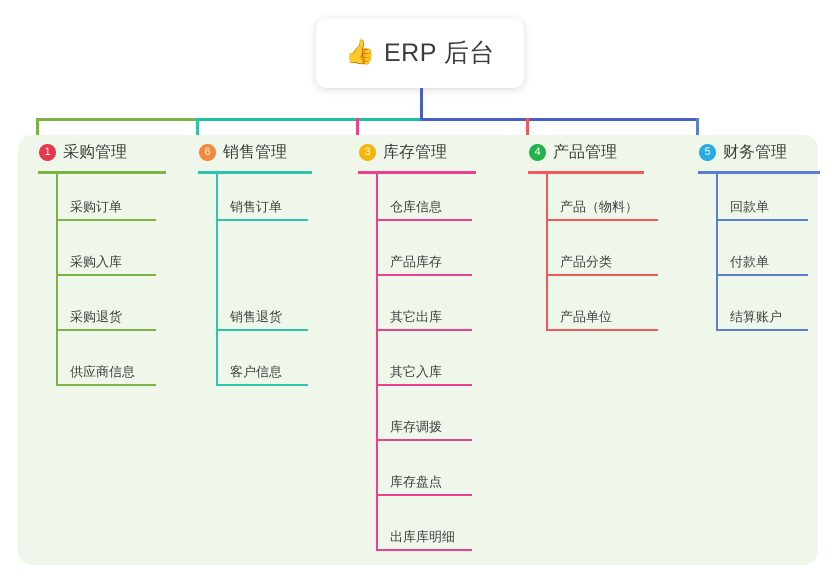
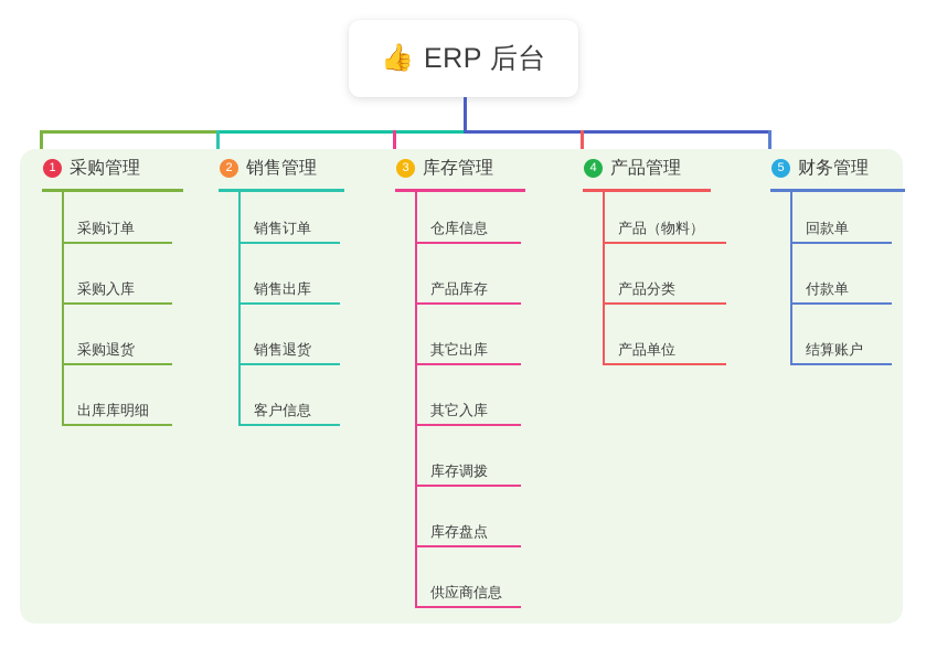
  👍
  ERP 后台
  1
  采购管理
  采购订单
  采购入库
  采购退货
- 供应商信息
+ 出库库明细
- 6
+ 2
  销售管理
  销售订单
+ 销售出库
  销售退货
  客户信息
  3
  库存管理
  仓库信息
  产品库存
  其它出库
  其它入库
  库存调拨
  库存盘点
- 出库库明细
+ 供应商信息
  4
  产品管理
  产品（物料）
  产品分类
  产品单位
  5
  财务管理
  回款单
  付款单
  结算账户
